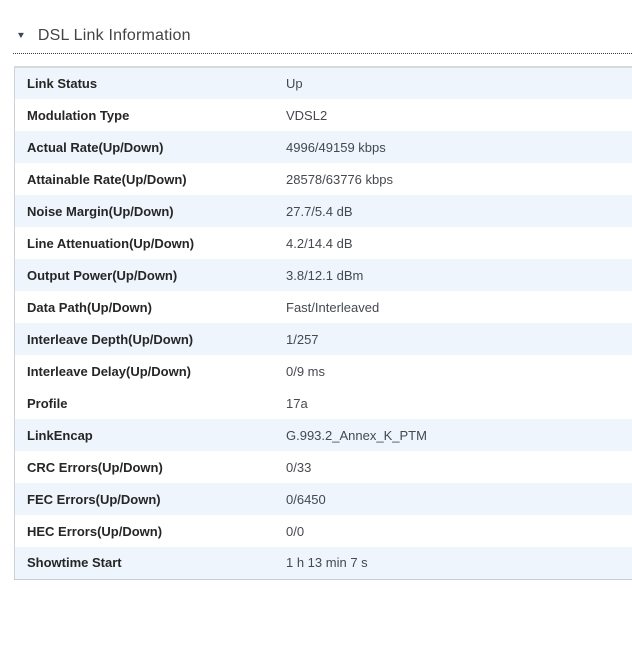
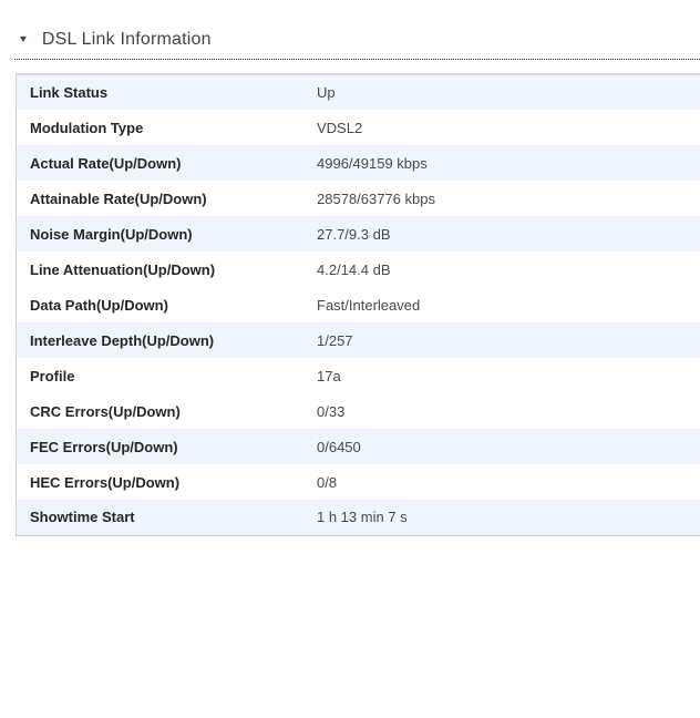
  ▼
  DSL Link Information
  Link Status	Up
  Modulation Type	VDSL2
  Actual Rate(Up/Down)	4996/49159 kbps
  Attainable Rate(Up/Down)	28578/63776 kbps
- Noise Margin(Up/Down)	27.7/5.4 dB
+ Noise Margin(Up/Down)	27.7/9.3 dB
  Line Attenuation(Up/Down)	4.2/14.4 dB
- Output Power(Up/Down)	3.8/12.1 dBm
  Data Path(Up/Down)	Fast/Interleaved
  Interleave Depth(Up/Down)	1/257
- Interleave Delay(Up/Down)	0/9 ms
  Profile	17a
- LinkEncap	G.993.2_Annex_K_PTM
  CRC Errors(Up/Down)	0/33
  FEC Errors(Up/Down)	0/6450
- HEC Errors(Up/Down)	0/0
+ HEC Errors(Up/Down)	0/8
  Showtime Start	1 h 13 min 7 s
